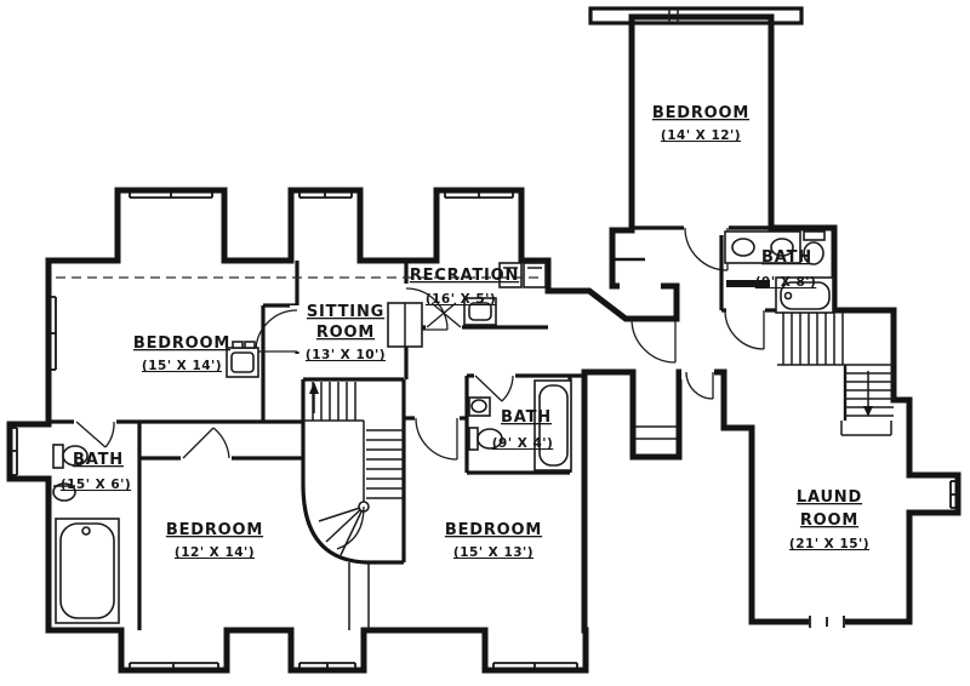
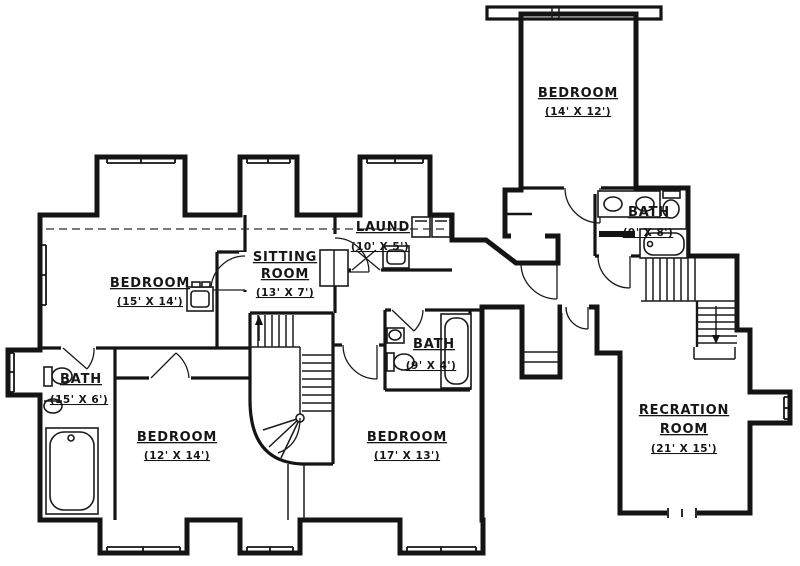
  BEDROOM
  (15' X 14')
  SITTING
  ROOM
- (13' X 10')
+ (13' X 7')
- RECRATION
+ LAUND
- (16' X 5')
+ (10' X 5')
  BEDROOM
  (14' X 12')
  BATH
  (9' X 8')
  BATH
  (9' X 4')
  BATH
  (15' X 6')
  BEDROOM
  (12' X 14')
  BEDROOM
- (15' X 13')
+ (17' X 13')
- LAUND
+ RECRATION
  ROOM
  (21' X 15')
